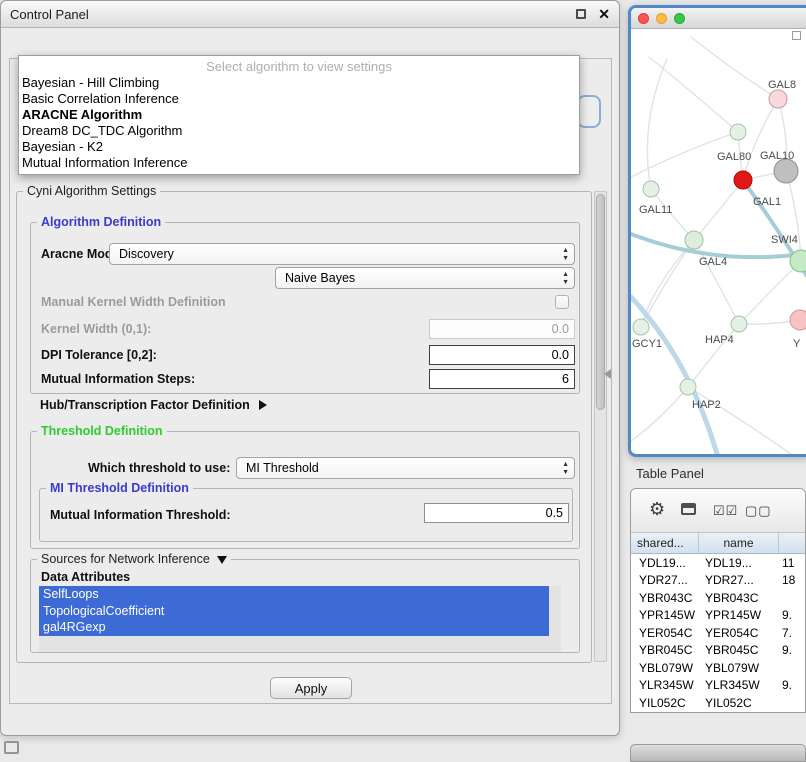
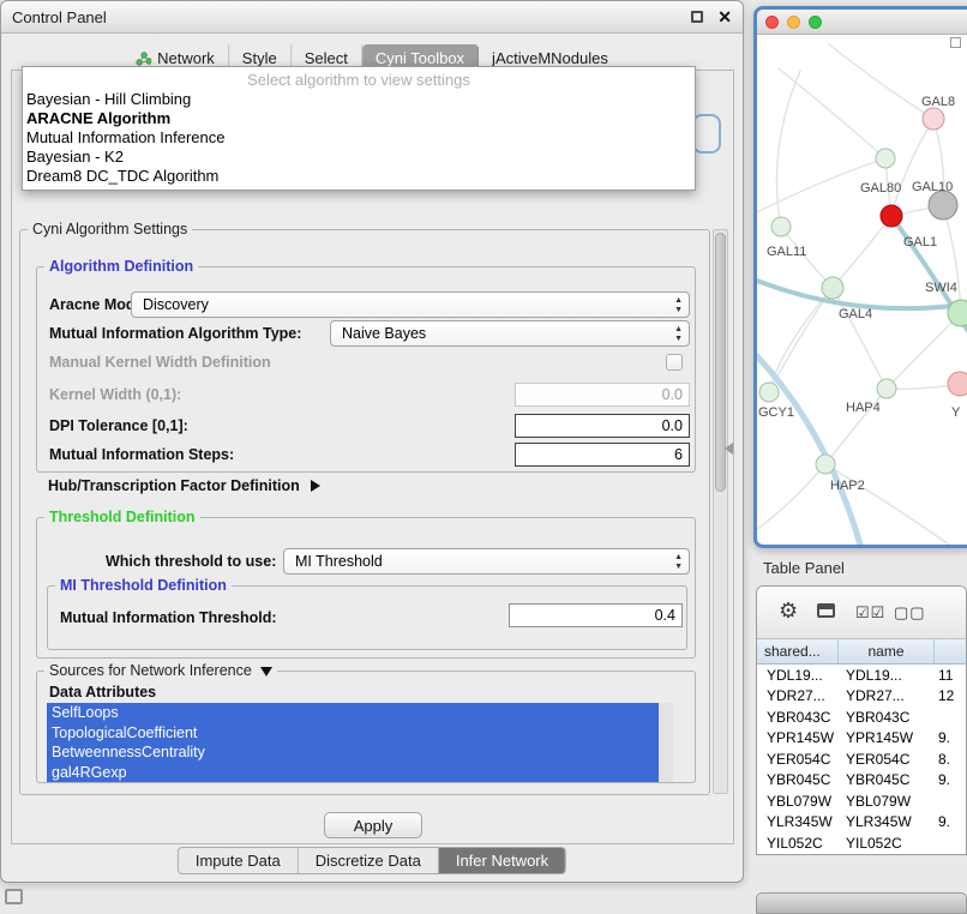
  Control Panel
  ✕
+ Network
+ Style
+ Select
+ Cyni Toolbox
+ jActiveMNodules
  Cyni Algorithm Settings
  Algorithm Definition
  Aracne Mo
  Discovery
+ Mutual Information Algorithm Type:
  Naive Bayes
  Manual Kernel Width Definition
  Kernel Width (0,1):
  0.0
- DPI Tolerance [0,2]:
+ DPI Tolerance [0,1]:
  0.0
  Mutual Information Steps:
  6
  Hub/Transcription Factor Definition
  Threshold Definition
  Which threshold to use:
  MI Threshold
  MI Threshold Definition
  Mutual Information Threshold:
- 0.5
+ 0.4
  Sources for Network Inference
  Data Attributes
  SelfLoops
  TopologicalCoefficient
+ BetweennessCentrality
  gal4RGexp
  Apply
+ Impute Data
+ Discretize Data
+ Infer Network
  Select algorithm to view settings
  Bayesian - Hill Climbing
- Basic Correlation Inference
  ARACNE Algorithm
- Dream8 DC_TDC Algorithm
+ Mutual Information Inference
  Bayesian - K2
- Mutual Information Inference
+ Dream8 DC_TDC Algorithm
  GAL8
  GAL80
  GAL10
  GAL1
  GAL11
  SWI4
  GAL4
  GCY1
  HAP4
  Y
  HAP2
  Table Panel
  ⚙
  ☑☑
  ▢▢
  shared...
  name
  YDL19...
  YDL19...
  11
  YDR27...
  YDR27...
- 18
+ 12
  YBR043C
  YBR043C
  YPR145W
  YPR145W
  9.
  YER054C
  YER054C
- 7.
+ 8.
  YBR045C
  YBR045C
  9.
  YBL079W
  YBL079W
  YLR345W
  YLR345W
  9.
  YIL052C
  YIL052C
